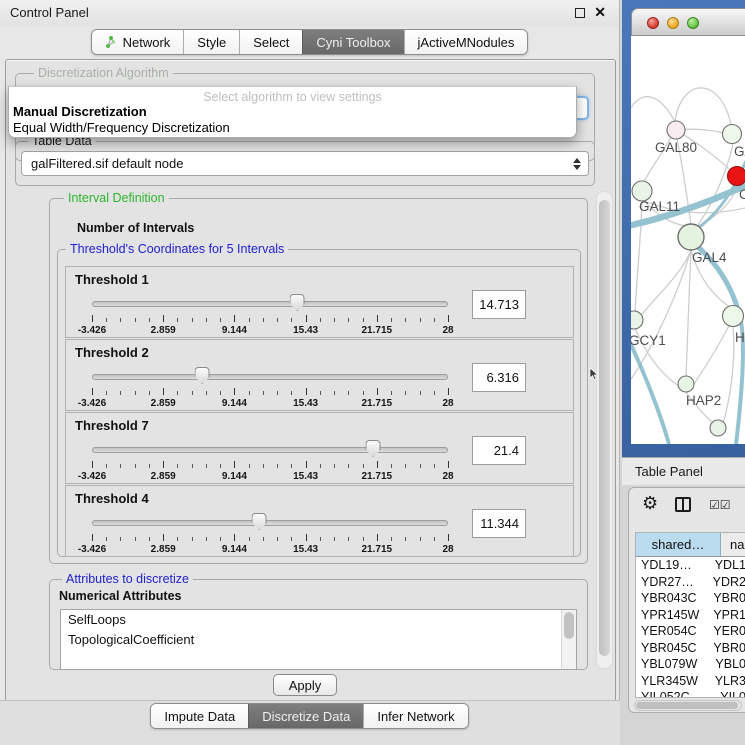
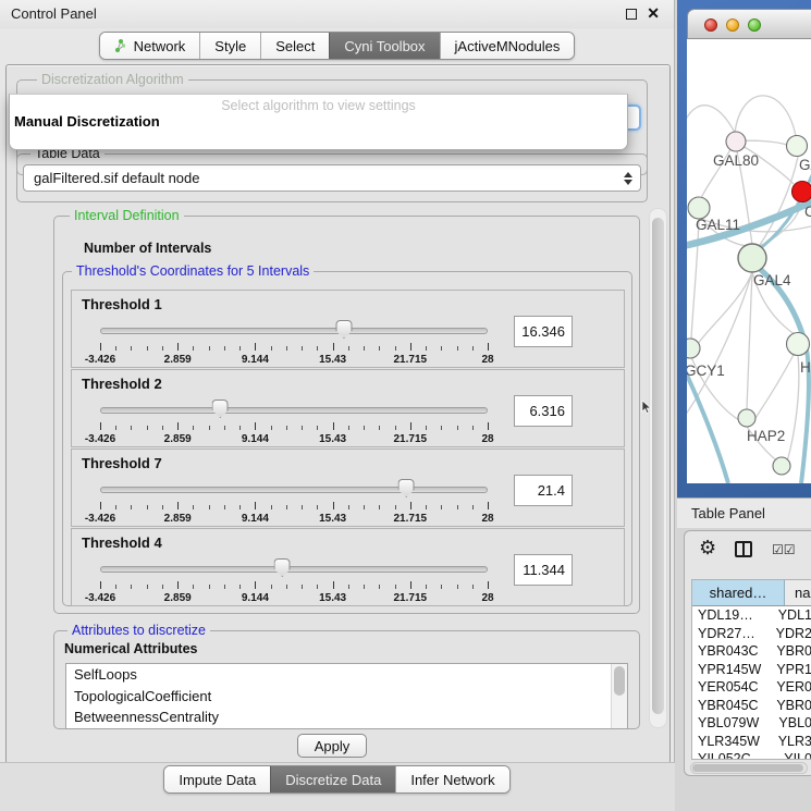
  Control Panel
  ✕
  Network
  Style
  Select
  Cyni Toolbox
  jActiveMNodules
  Discretization Algorithm
  Table Data
  galFiltered.sif default node
  Interval Definition
  Number of Intervals
  Threshold's Coordinates for 5 Intervals
  Threshold 1
  -3.426
  2.859
  9.144
  15.43
  21.715
  28
- 14.713
+ 16.346
  Threshold 2
  -3.426
  2.859
  9.144
  15.43
  21.715
  28
  6.316
  Threshold 7
  -3.426
  2.859
  9.144
  15.43
  21.715
  28
  21.4
  Threshold 4
  -3.426
  2.859
  9.144
  15.43
  21.715
  28
  11.344
  Attributes to discretize
  Numerical Attributes
  SelfLoops
  TopologicalCoefficient
+ BetweennessCentrality
  Apply
  Select algorithm to view settings
  Manual Discretization
- Equal Width/Frequency Discretization
  Impute Data
  Discretize Data
  Infer Network
  GAL80
  C
  GAL11
  GAL4
  GCY1
  H
  HAP2
  Table Panel
  ⚙
  ☑☑
  shared…
  na
  YDL19…
  YDL1
  YDR27…
  YDR2
  YBR043C
  YBR0
  YPR145W
  YPR1
  YER054C
  YER0
  YBR045C
  YBR0
  YBL079W
  YBL0
  YLR345W
  YLR3
